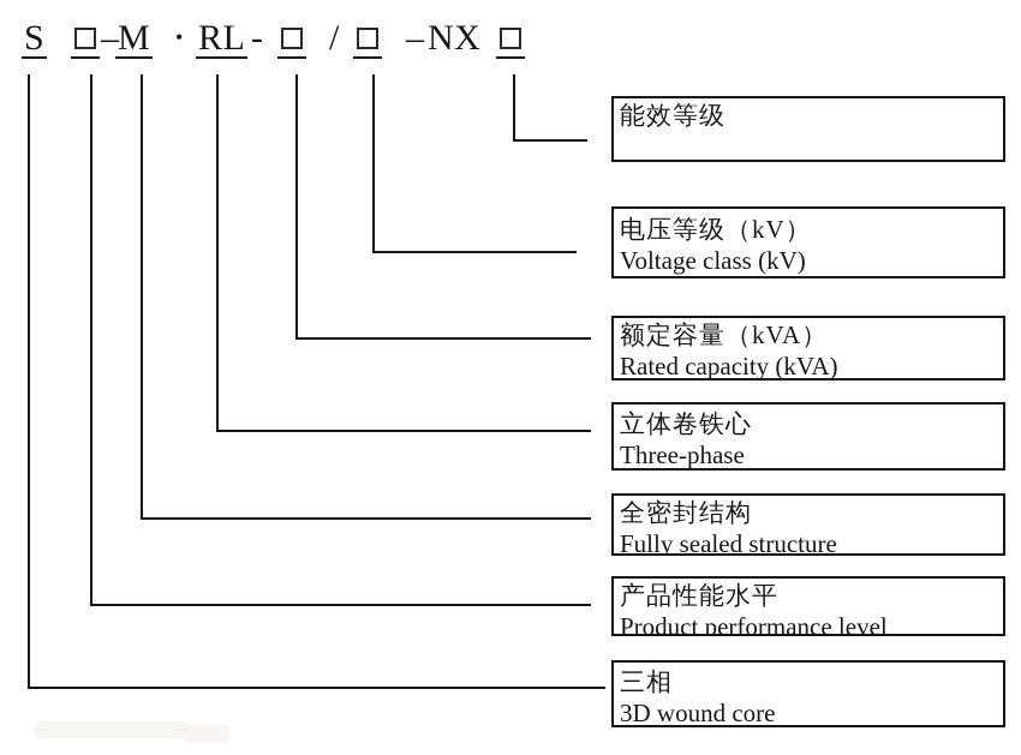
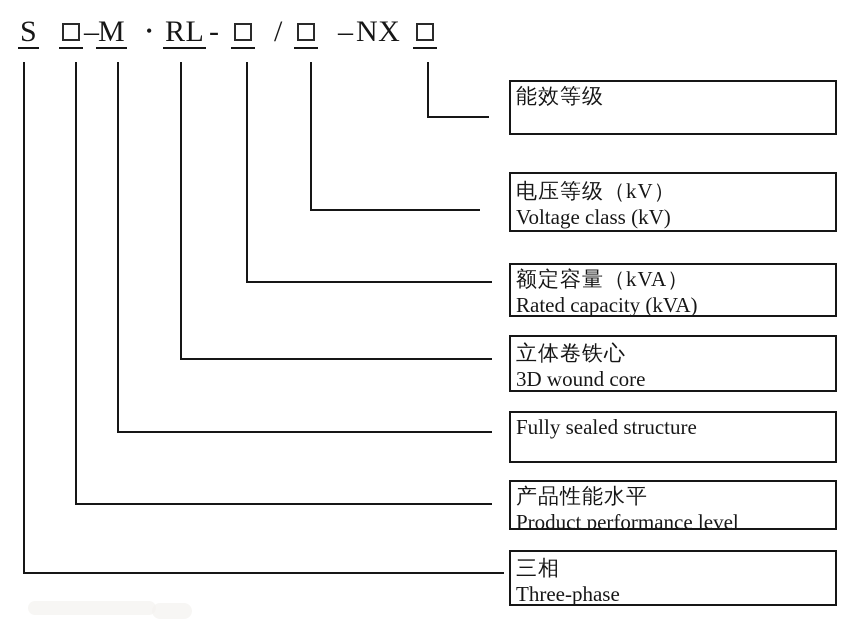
  S
  –
  M
  •
  RL
  -
  /
  –
  NX
  能效等级
  电压等级（kV）
  Voltage class (kV)
  额定容量（kVA）
  Rated capacity (kVA)
  立体卷铁心
- Three-phase
+ 3D wound core
- 全密封结构
  Fully sealed structure
  产品性能水平
  Product performance level
  三相
- 3D wound core
+ Three-phase
